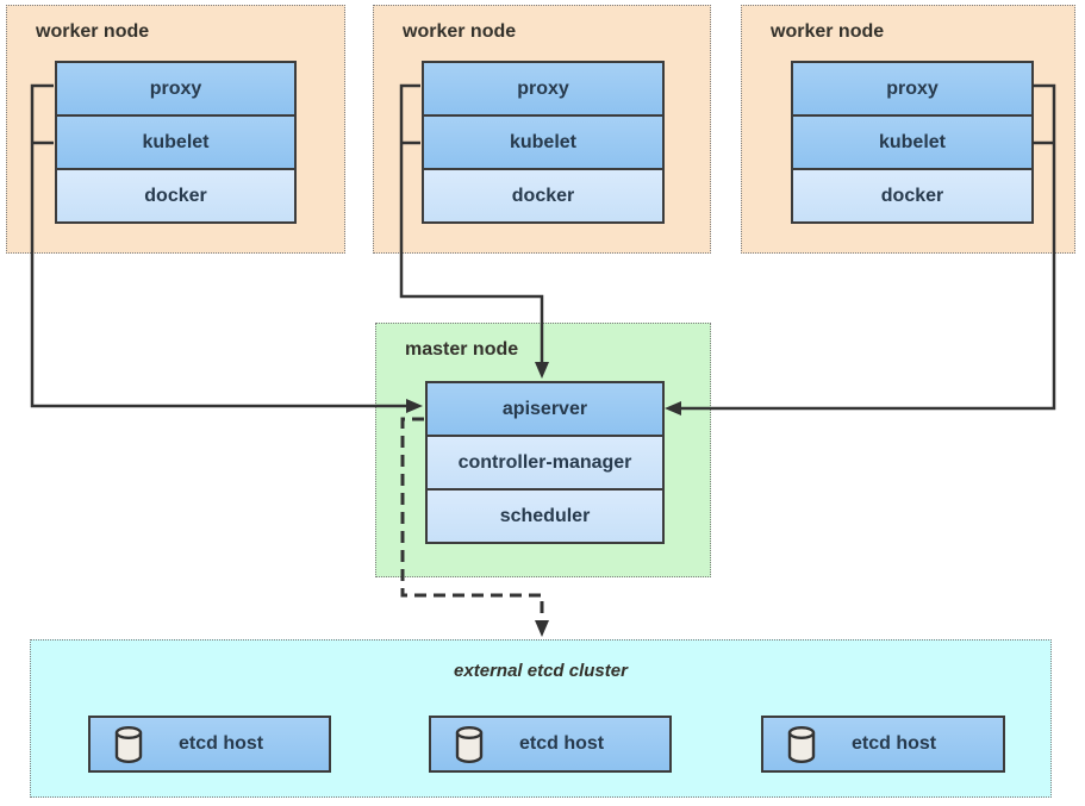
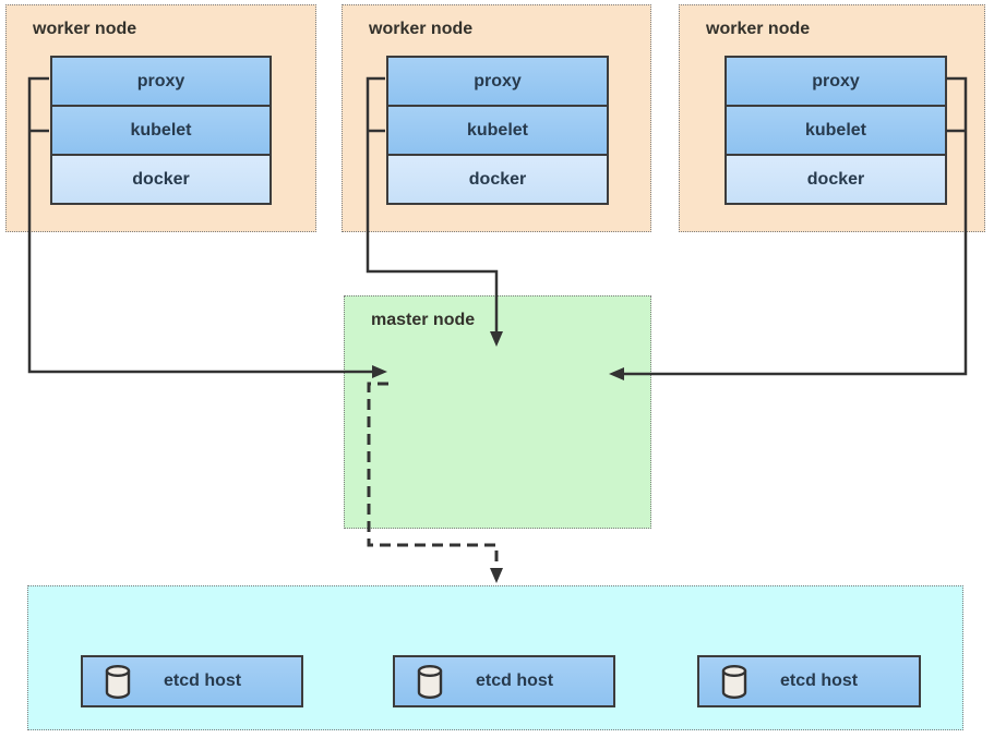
  worker node
  proxy
  kubelet
  docker
  worker node
  proxy
  kubelet
  docker
  worker node
  proxy
  kubelet
  docker
  master node
- apiserver
- controller-manager
- scheduler
- external etcd cluster
  etcd host
  etcd host
  etcd host
